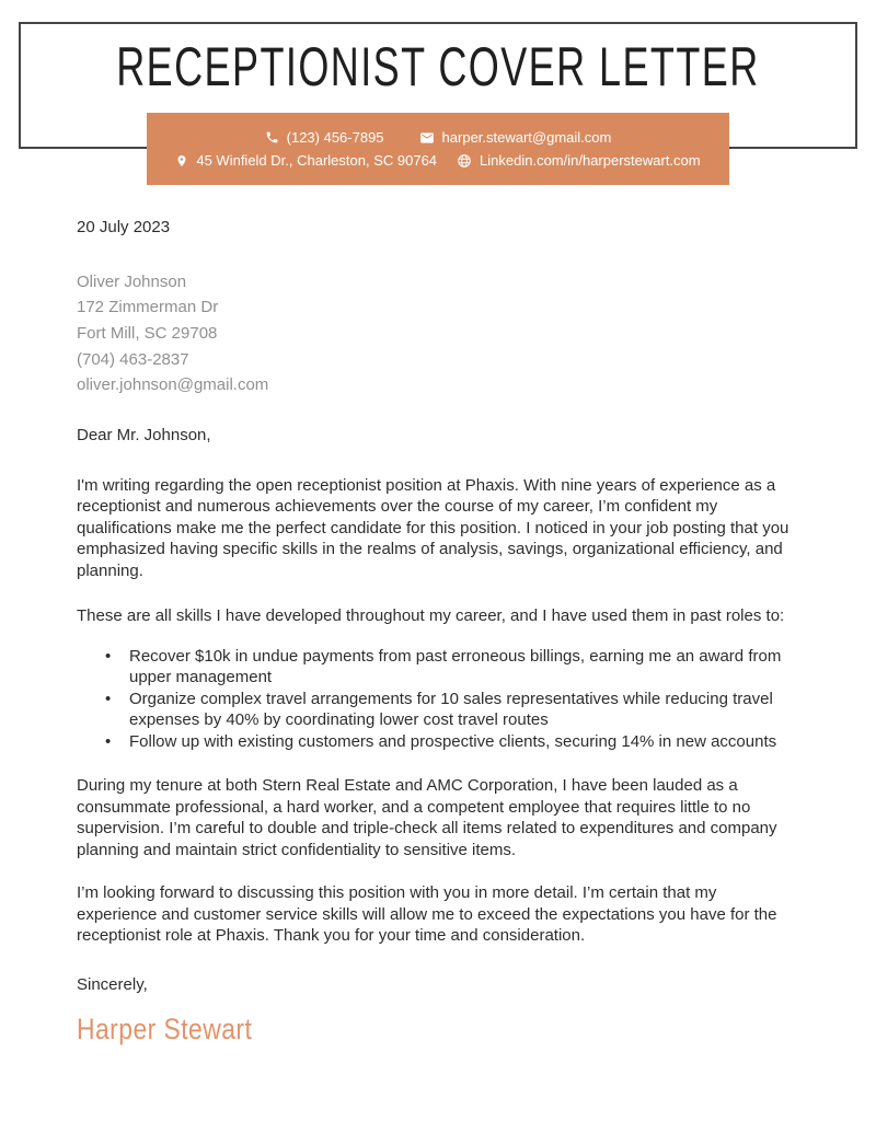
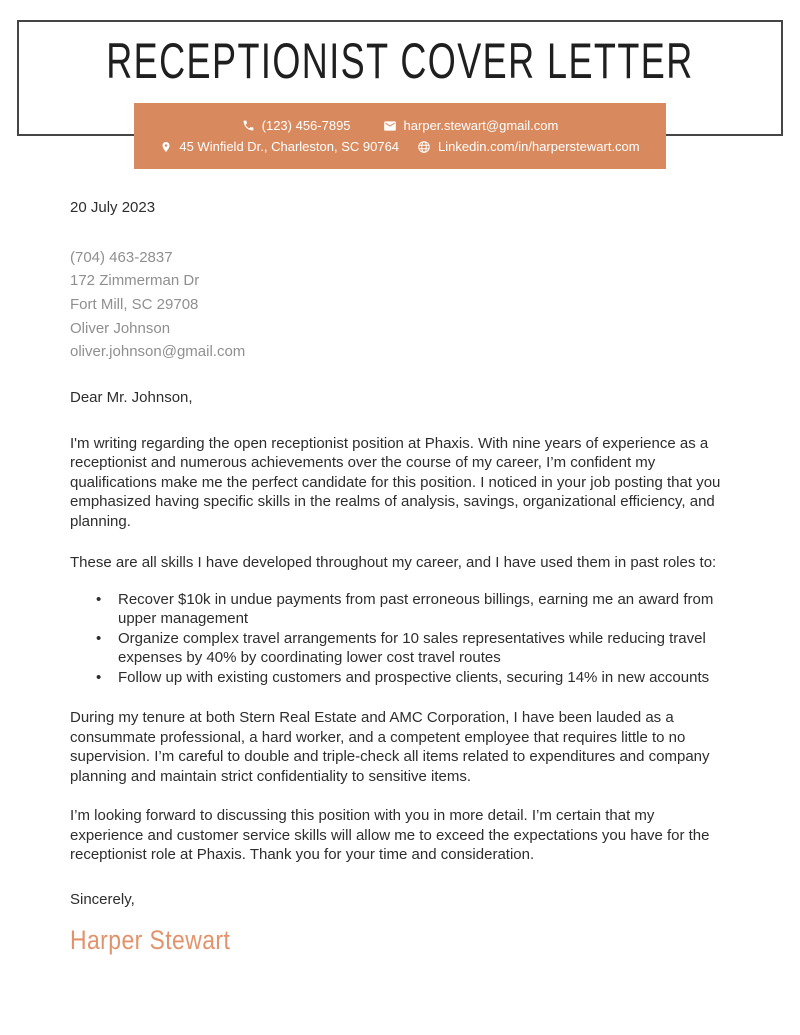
  RECEPTIONIST COVER LETTER
  (123) 456-7895
  harper.stewart@gmail.com
  45 Winfield Dr., Charleston, SC 90764
  Linkedin.com/in/harperstewart.com
  20 July 2023
- Oliver Johnson
+ (704) 463-2837
  172 Zimmerman Dr
  Fort Mill, SC 29708
- (704) 463-2837
+ Oliver Johnson
  oliver.johnson@gmail.com
  Dear Mr. Johnson,
  I'm writing regarding the open receptionist position at Phaxis. With nine years of experience as a receptionist and numerous achievements over the course of my career, I’m confident my qualifications make me the perfect candidate for this position. I noticed in your job posting that you emphasized having specific skills in the realms of analysis, savings, organizational efficiency, and planning.
  These are all skills I have developed throughout my career, and I have used them in past roles to:
  Recover $10k in undue payments from past erroneous billings, earning me an award from upper management
  Organize complex travel arrangements for 10 sales representatives while reducing travel expenses by 40% by coordinating lower cost travel routes
  Follow up with existing customers and prospective clients, securing 14% in new accounts
  During my tenure at both Stern Real Estate and AMC Corporation, I have been lauded as a consummate professional, a hard worker, and a competent employee that requires little to no supervision. I’m careful to double and triple-check all items related to expenditures and company planning and maintain strict confidentiality to sensitive items.
  I’m looking forward to discussing this position with you in more detail. I’m certain that my experience and customer service skills will allow me to exceed the expectations you have for the receptionist role at Phaxis. Thank you for your time and consideration.
  Sincerely,
  Harper Stewart
